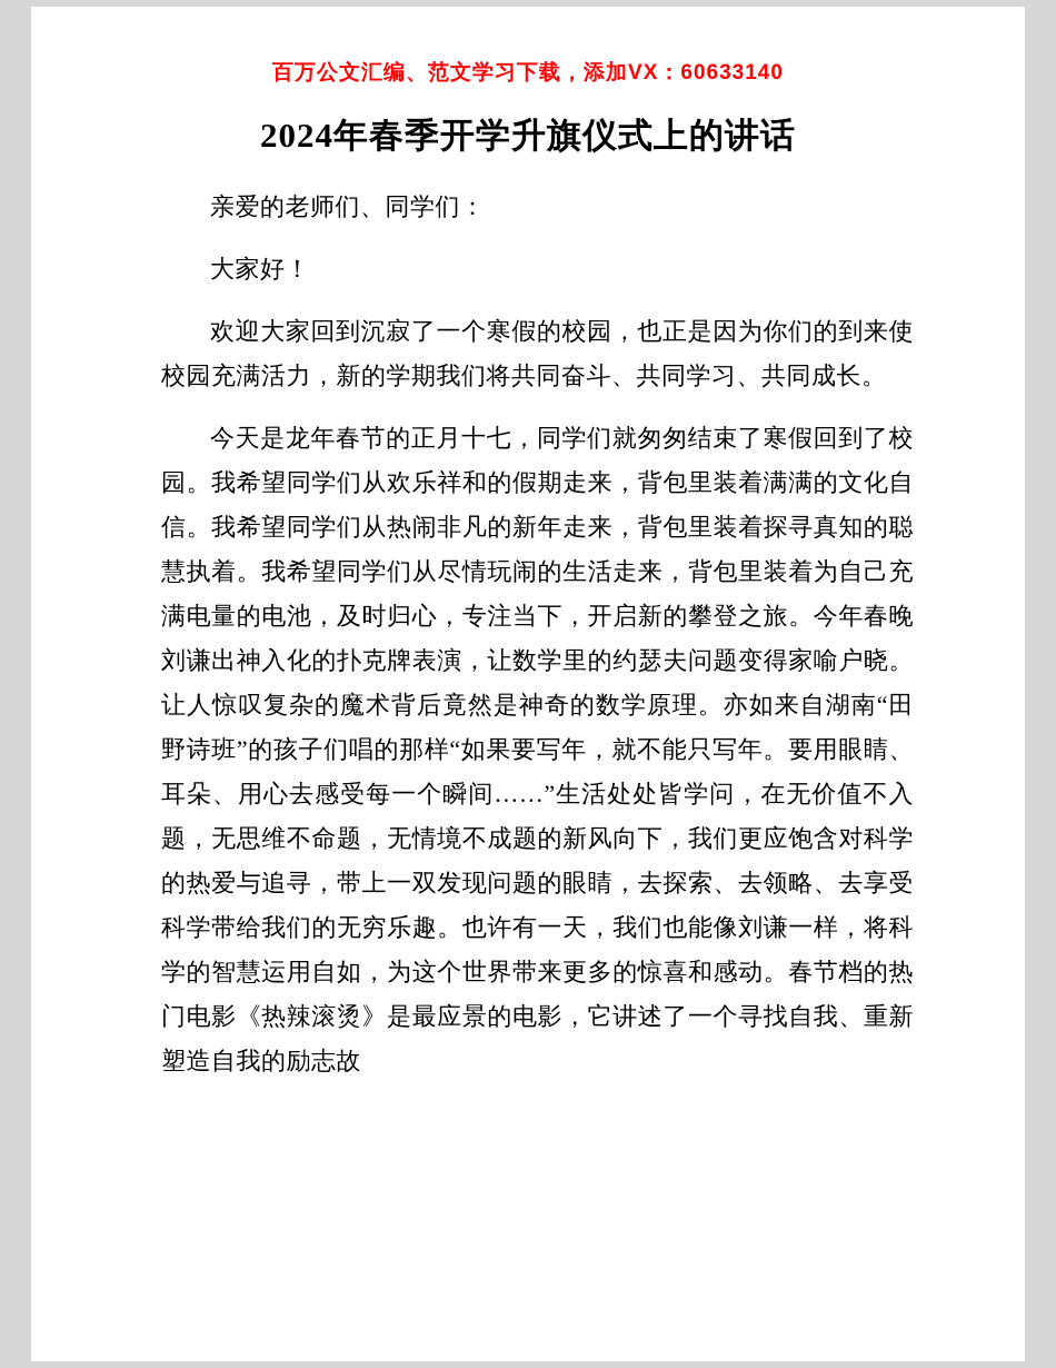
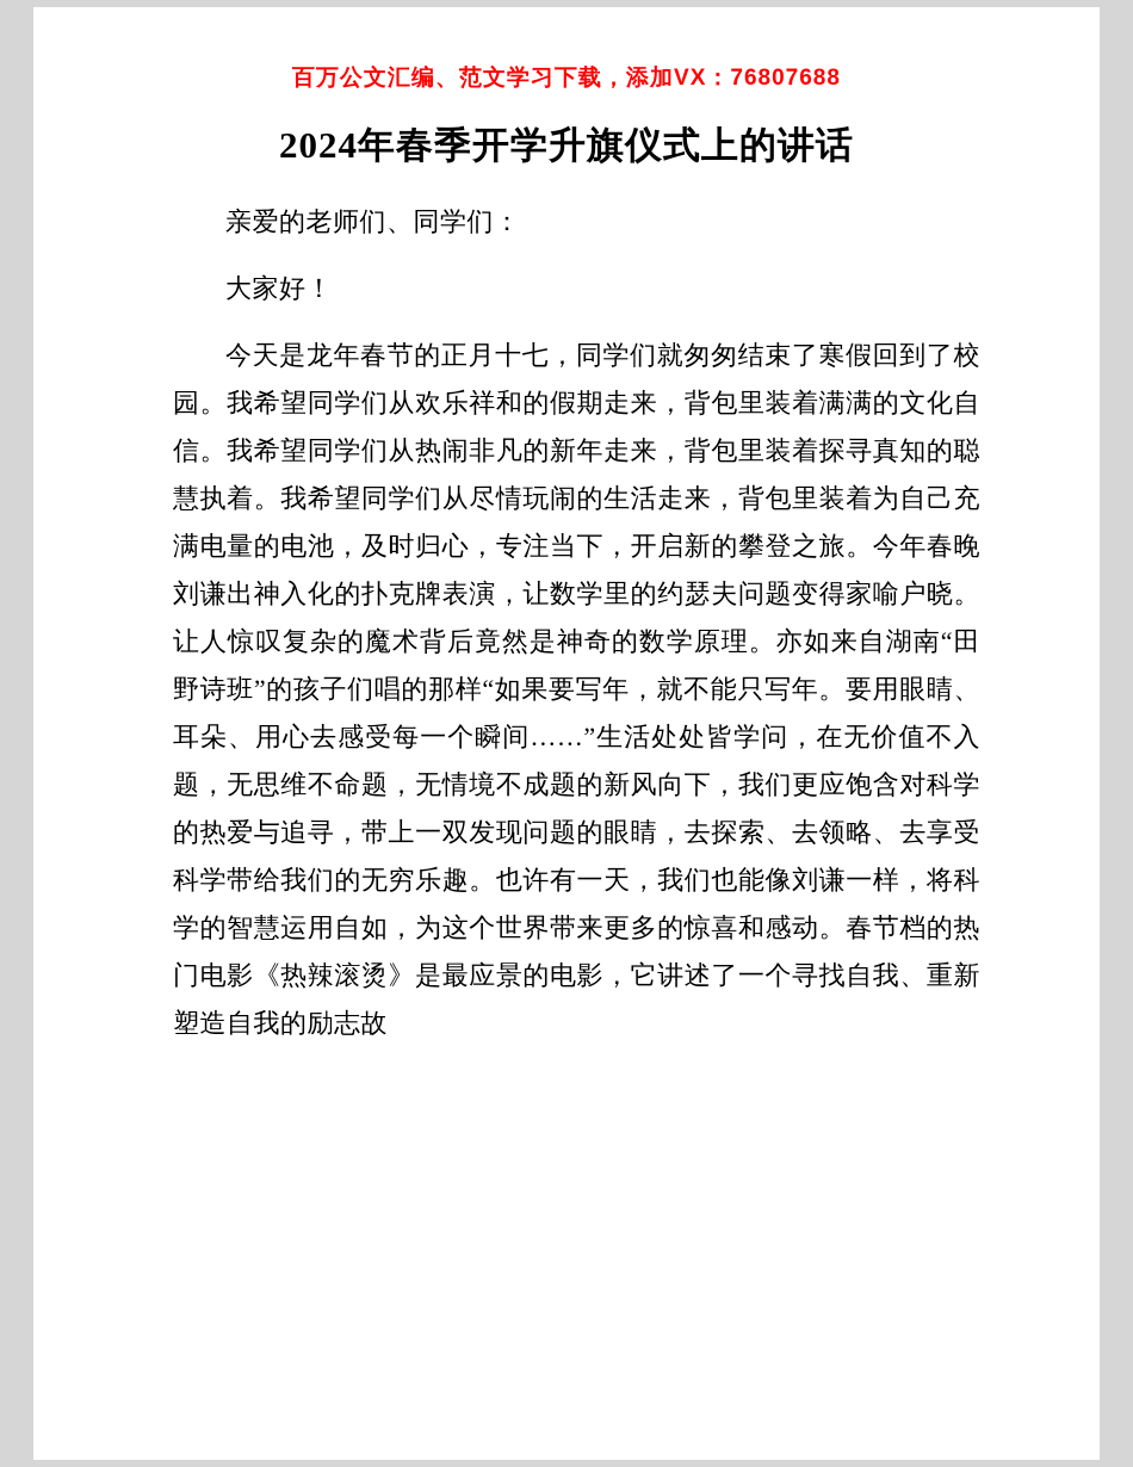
- 百万公文汇编、范文学习下载，添加VX：60633140
+ 百万公文汇编、范文学习下载，添加VX：76807688
  2024年春季开学升旗仪式上的讲话
  亲爱的老师们、同学们：
  大家好！
- 欢迎大家回到沉寂了一个寒假的校园，也正是因为你们的到来使校园充满活力，新的学期我们将共同奋斗、共同学习、共同成长。
  今天是龙年春节的正月十七，同学们就匆匆结束了寒假回到了校园。我希望同学们从欢乐祥和的假期走来，背包里装着满满的文化自信。我希望同学们从热闹非凡的新年走来，背包里装着探寻真知的聪慧执着。我希望同学们从尽情玩闹的生活走来，背包里装着为自己充满电量的电池，及时归心，专注当下，开启新的攀登之旅。今年春晚刘谦出神入化的扑克牌表演，让数学里的约瑟夫问题变得家喻户晓。让人惊叹复杂的魔术背后竟然是神奇的数学原理。亦如来自湖南“田野诗班”的孩子们唱的那样“如果要写年，就不能只写年。要用眼睛、耳朵、用心去感受每一个瞬间……”生活处处皆学问，在无价值不入题，无思维不命题，无情境不成题的新风向下，我们更应饱含对科学的热爱与追寻，带上一双发现问题的眼睛，去探索、去领略、去享受科学带给我们的无穷乐趣。也许有一天，我们也能像刘谦一样，将科学的智慧运用自如，为这个世界带来更多的惊喜和感动。春节档的热门电影《热辣滚烫》是最应景的电影，它讲述了一个寻找自我、重新塑造自我的励志故
